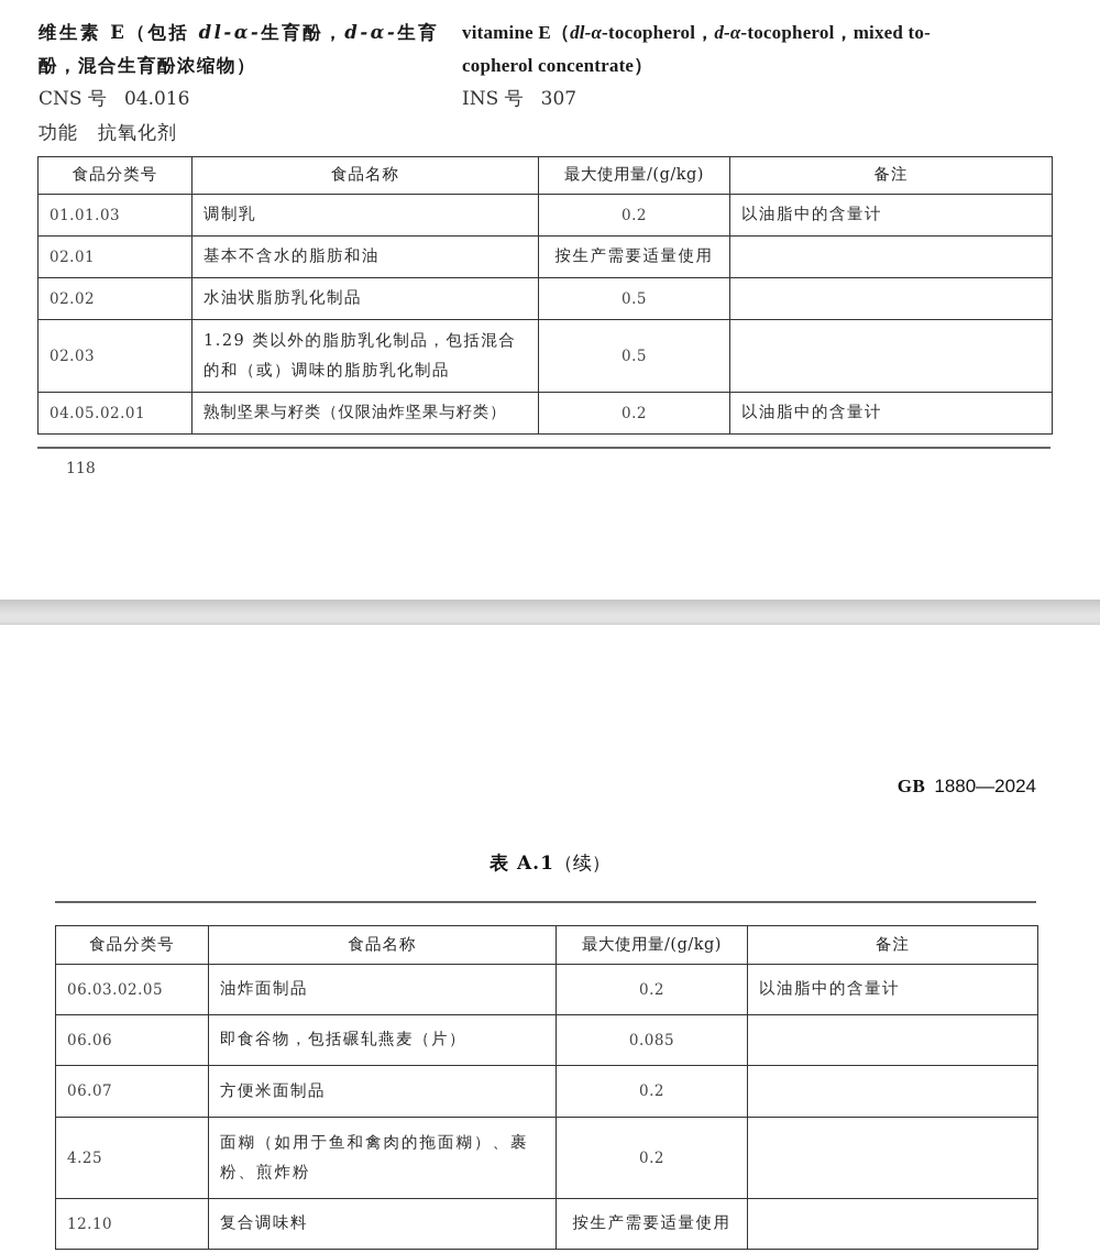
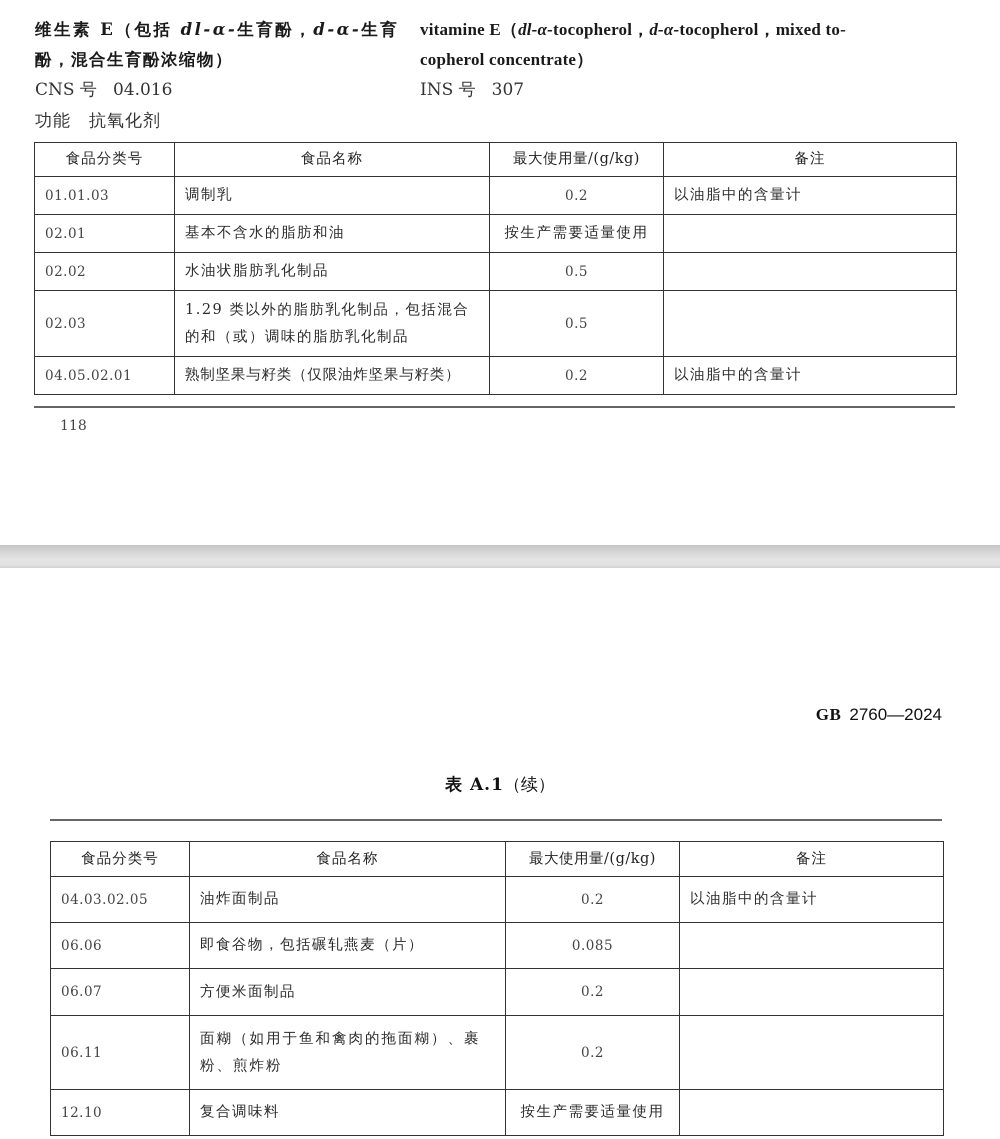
  维生素 E（包括 dl-α-生育酚，d-α-生育
  酚，混合生育酚浓缩物）
  vitamine E（dl-α-tocopherol，d-α-tocopherol，mixed to-
  copherol concentrate）
  CNS 号 04.016
  INS 号 307
  功能 抗氧化剂
  食品分类号	食品名称	最大使用量/(g/kg)	备注
  01.01.03	调制乳	0.2	以油脂中的含量计
  02.01	基本不含水的脂肪和油	按生产需要适量使用
  02.02	水油状脂肪乳化制品	0.5
  02.03	1.29 类以外的脂肪乳化制品，包括混合的和（或）调味的脂肪乳化制品	0.5
  04.05.02.01	熟制坚果与籽类（仅限油炸坚果与籽类）	0.2	以油脂中的含量计
  118
- GB 1880—2024
+ GB 2760—2024
  表 A.1（续）
  食品分类号	食品名称	最大使用量/(g/kg)	备注
- 06.03.02.05	油炸面制品	0.2	以油脂中的含量计
+ 04.03.02.05	油炸面制品	0.2	以油脂中的含量计
  06.06	即食谷物，包括碾轧燕麦（片）	0.085
  06.07	方便米面制品	0.2
- 4.25	面糊（如用于鱼和禽肉的拖面糊）、裹粉、煎炸粉	0.2
+ 06.11	面糊（如用于鱼和禽肉的拖面糊）、裹粉、煎炸粉	0.2
  12.10	复合调味料	按生产需要适量使用
